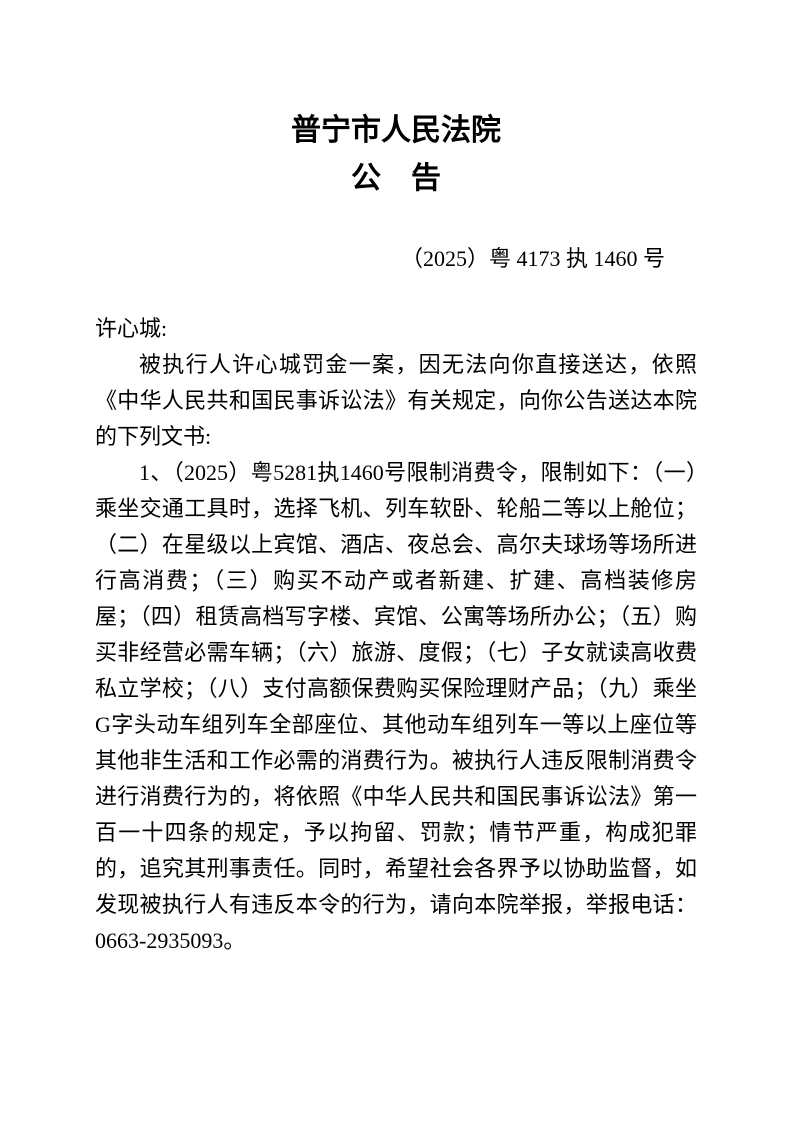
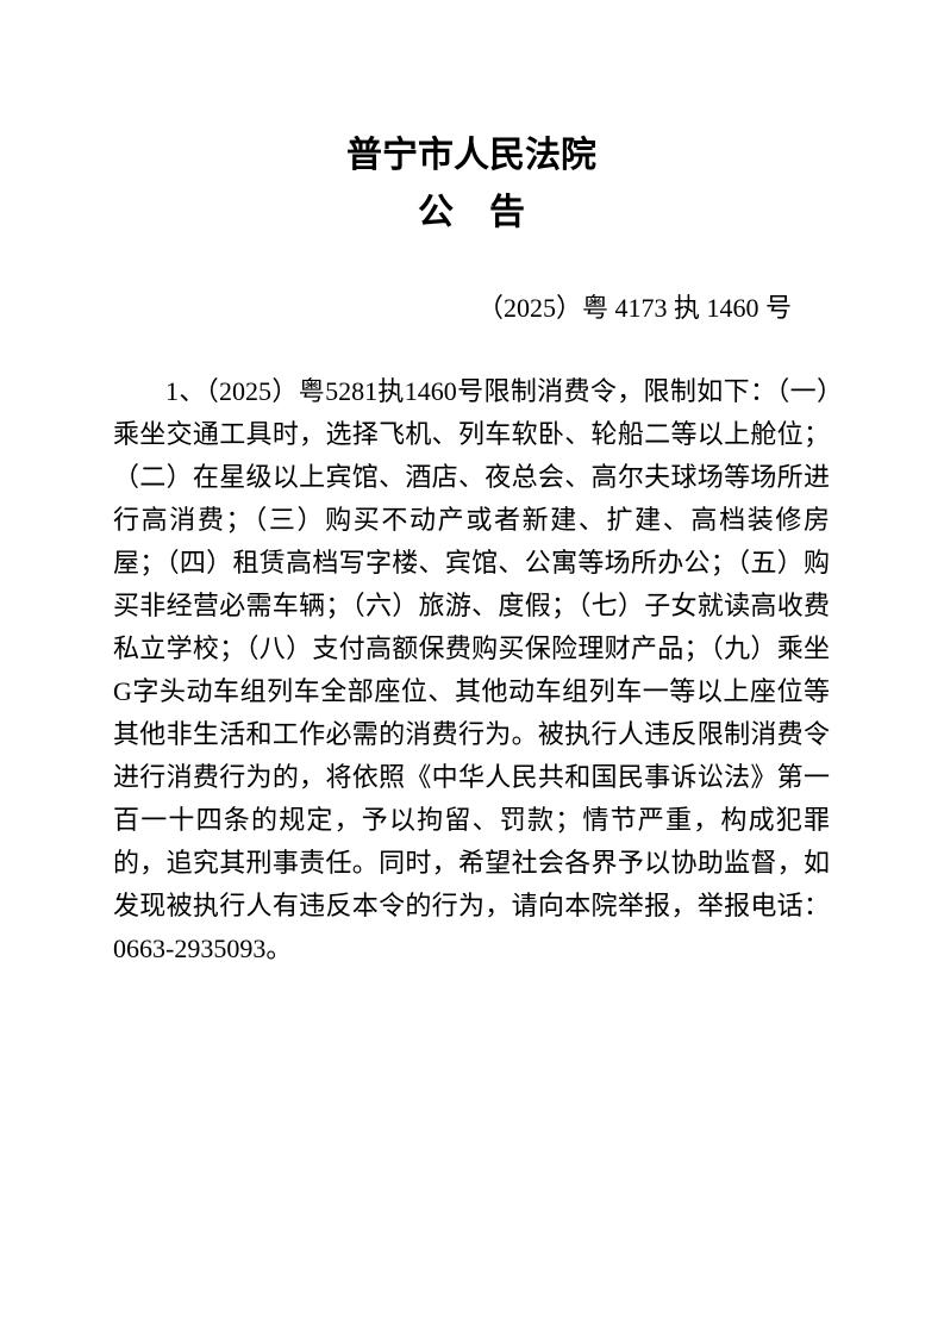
  普宁市人民法院
  公 告
  （2025）粤 4173 执 1460 号
- 许心城:
- 被执行人许心城罚金一案，因无法向你直接送达，依照《中华人民共和国民事诉讼法》有关规定，向你公告送达本院的下列文书:
  1、（2025）粤5281执1460号限制消费令，限制如下：（一）乘坐交通工具时，选择飞机、列车软卧、轮船二等以上舱位；（二）在星级以上宾馆、酒店、夜总会、高尔夫球场等场所进行高消费；（三）购买不动产或者新建、扩建、高档装修房屋；（四）租赁高档写字楼、宾馆、公寓等场所办公；（五）购买非经营必需车辆；（六）旅游、度假；（七）子女就读高收费私立学校；（八）支付高额保费购买保险理财产品；（九）乘坐G字头动车组列车全部座位、其他动车组列车一等以上座位等其他非生活和工作必需的消费行为。被执行人违反限制消费令进行消费行为的，将依照《中华人民共和国民事诉讼法》第一百一十四条的规定，予以拘留、罚款；情节严重，构成犯罪的，追究其刑事责任。同时，希望社会各界予以协助监督，如发现被执行人有违反本令的行为，请向本院举报，举报电话：0663-2935093。
